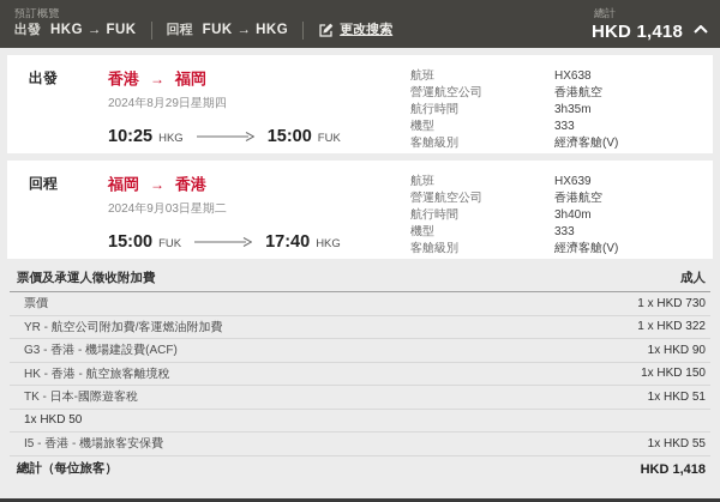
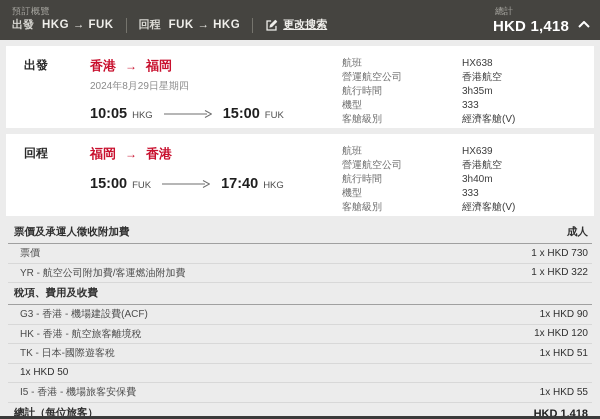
  預訂概覽
  出發
  HKG → FUK
  回程
  FUK → HKG
  更改搜索
  總計
  HKD 1,418
  出發
  香港
  →
  福岡
  2024年8月29日星期四
- 10:25
+ 10:05
  HKG
  15:00
  FUK
  航班
  HX638
  營運航空公司
  香港航空
  航行時間
  3h35m
  機型
  333
  客艙級別
  經濟客艙(V)
  回程
  福岡
  →
  香港
- 2024年9月03日星期二
  15:00
  FUK
  17:40
  HKG
  航班
  HX639
  營運航空公司
  香港航空
  航行時間
  3h40m
  機型
  333
  客艙級別
  經濟客艙(V)
  票價及承運人徵收附加費
  成人
  票價
  1 x HKD 730
  YR - 航空公司附加費/客運燃油附加費
  1 x HKD 322
+ 稅項、費用及收費
  G3 - 香港 - 機場建設費(ACF)
  1x HKD 90
  HK - 香港 - 航空旅客離境稅
- 1x HKD 150
+ 1x HKD 120
  TK - 日本-國際遊客稅
  1x HKD 51
  1x HKD 50
  I5 - 香港 - 機場旅客安保費
  1x HKD 55
  總計（每位旅客）
  HKD 1,418
